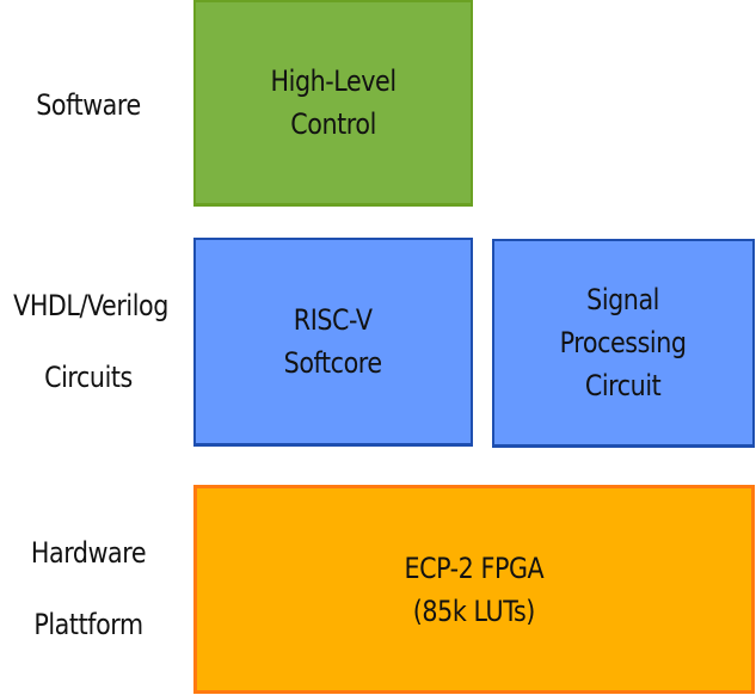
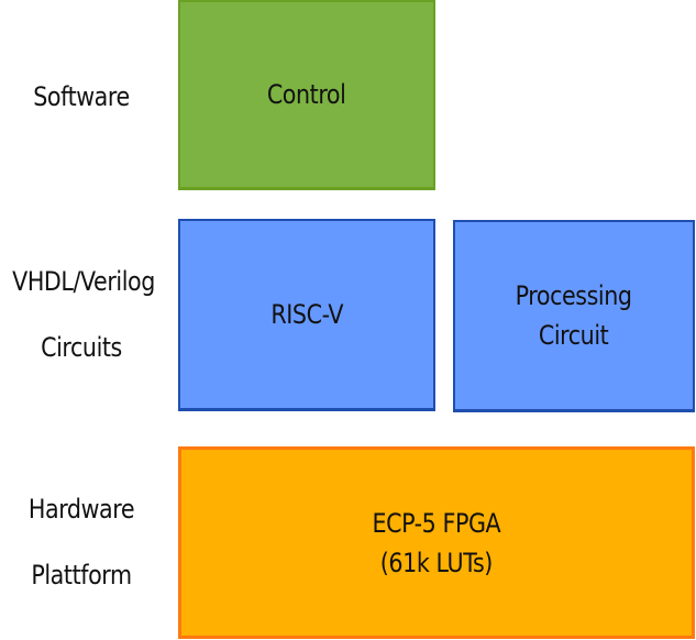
  Software
  VHDL/Verilog
  Circuits
  Hardware
  Plattform
- High-Level
  Control
  RISC-V
- Softcore
- Signal
  Processing
  Circuit
- ECP-2 FPGA
+ ECP-5 FPGA
- (85k LUTs)
+ (61k LUTs)
